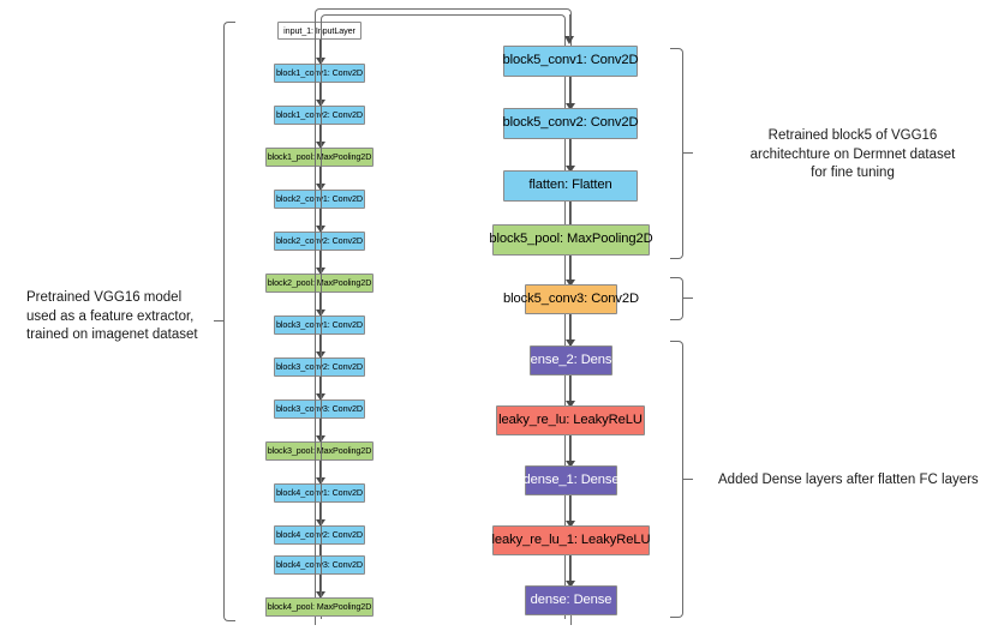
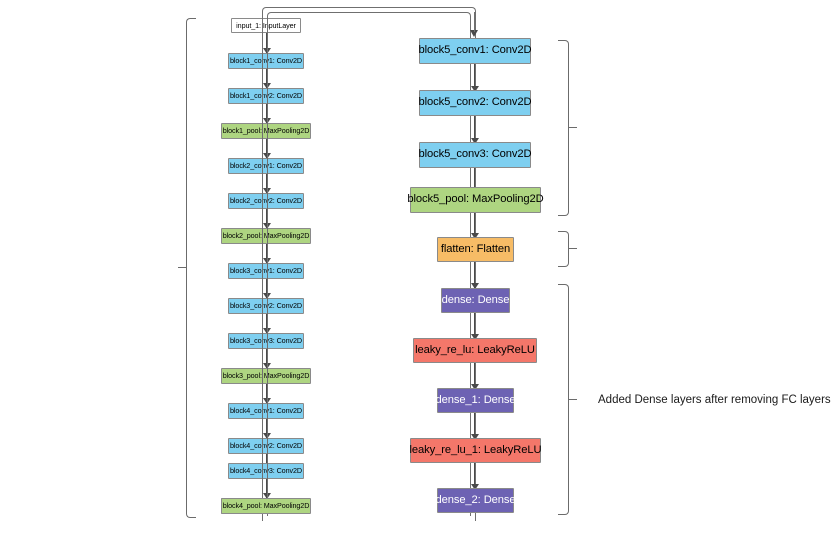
- Pretrained VGG16 model
- used as a feature extractor,
- trained on imagenet dataset
  input_1: InputLayer
  block1_conv1: Conv2D
  block1_conv2: Conv2D
  block1_pool: MaxPooling2D
  block2_conv1: Conv2D
  block2_conv2: Conv2D
  block2_pool: MaxPooling2D
  block3_conv1: Conv2D
  block3_conv2: Conv2D
  block3_conv3: Conv2D
  block3_pool: MaxPooling2D
  block4_conv1: Conv2D
  block4_conv2: Conv2D
  block4_conv3: Conv2D
  block4_pool: MaxPooling2D
  block5_conv1: Conv2D
  block5_conv2: Conv2D
- flatten: Flatten
+ block5_conv3: Conv2D
  block5_pool: MaxPooling2D
- block5_conv3: Conv2D
+ flatten: Flatten
- dense_2: Dense
+ dense: Dense
  leaky_re_lu: LeakyReLU
  dense_1: Dense
  leaky_re_lu_1: LeakyReLU
- dense: Dense
+ dense_2: Dense
- Retrained block5 of VGG16
- architechture on Dermnet dataset
- for fine tuning
- Added Dense layers after flatten FC layers
+ Added Dense layers after removing FC layers
